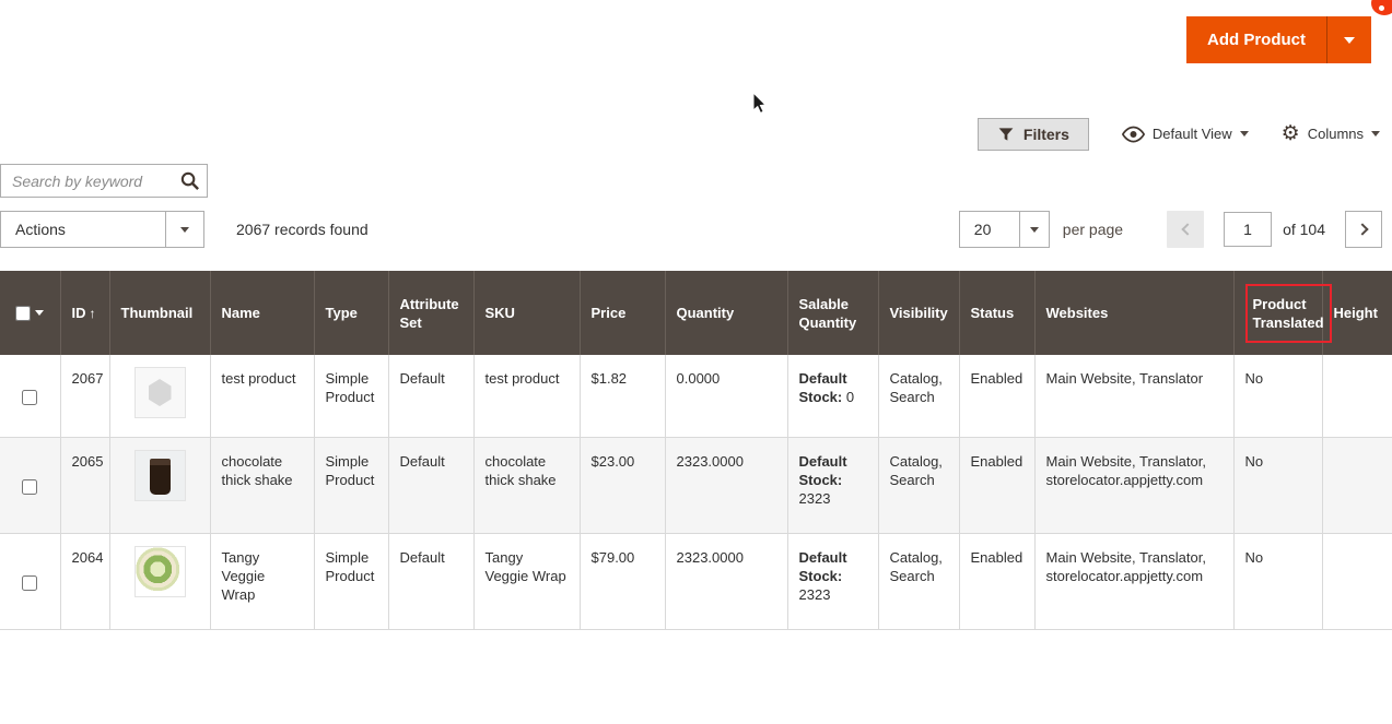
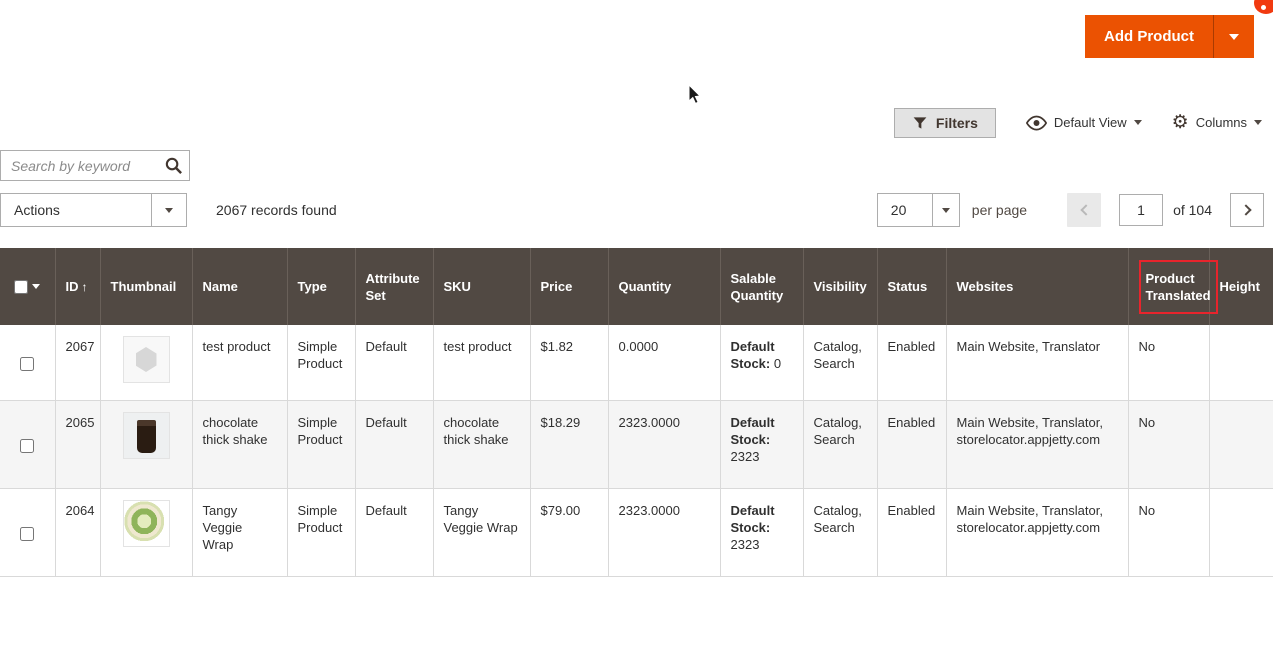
  Add Product
  Filters
  Default View
  ⚙
  Columns
  Search by keyword
  Actions
  2067 records found
  20
  per page
  1
  of 104
  	ID ↑	Thumbnail	Name	Type	Attribute Set	SKU	Price	Quantity	Salable Quantity	Visibility	Status	Websites	Product Translated	Height
  	2067		test product	Simple Product	Default	test product	$1.82	0.0000	Default Stock: 0	Catalog, Search	Enabled	Main Website, Translator	No
- 	2065		chocolate thick shake	Simple Product	Default	chocolate thick shake	$23.00	2323.0000	Default Stock: 2323	Catalog, Search	Enabled	Main Website, Translator, storelocator.appjetty.com	No
+ 	2065		chocolate thick shake	Simple Product	Default	chocolate thick shake	$18.29	2323.0000	Default Stock: 2323	Catalog, Search	Enabled	Main Website, Translator, storelocator.appjetty.com	No
  	2064		Tangy Veggie Wrap	Simple Product	Default	Tangy Veggie Wrap	$79.00	2323.0000	Default Stock: 2323	Catalog, Search	Enabled	Main Website, Translator, storelocator.appjetty.com	No
